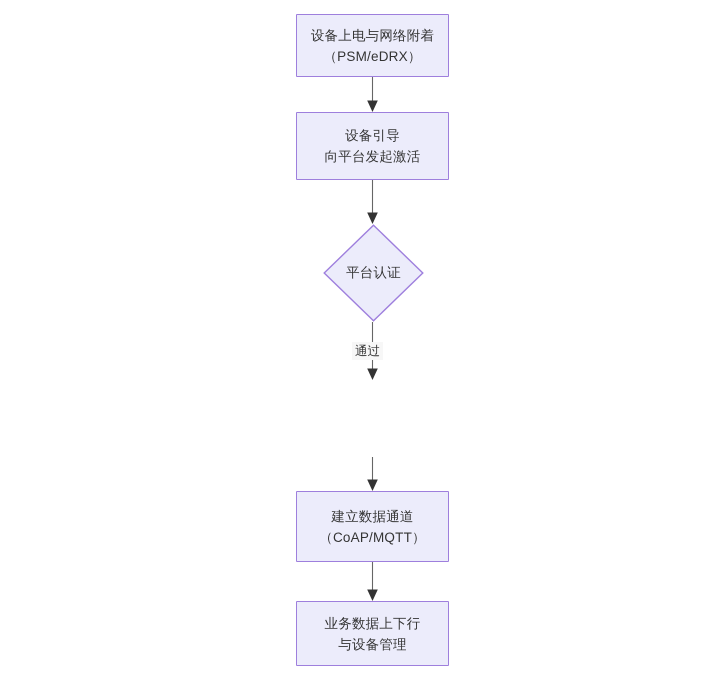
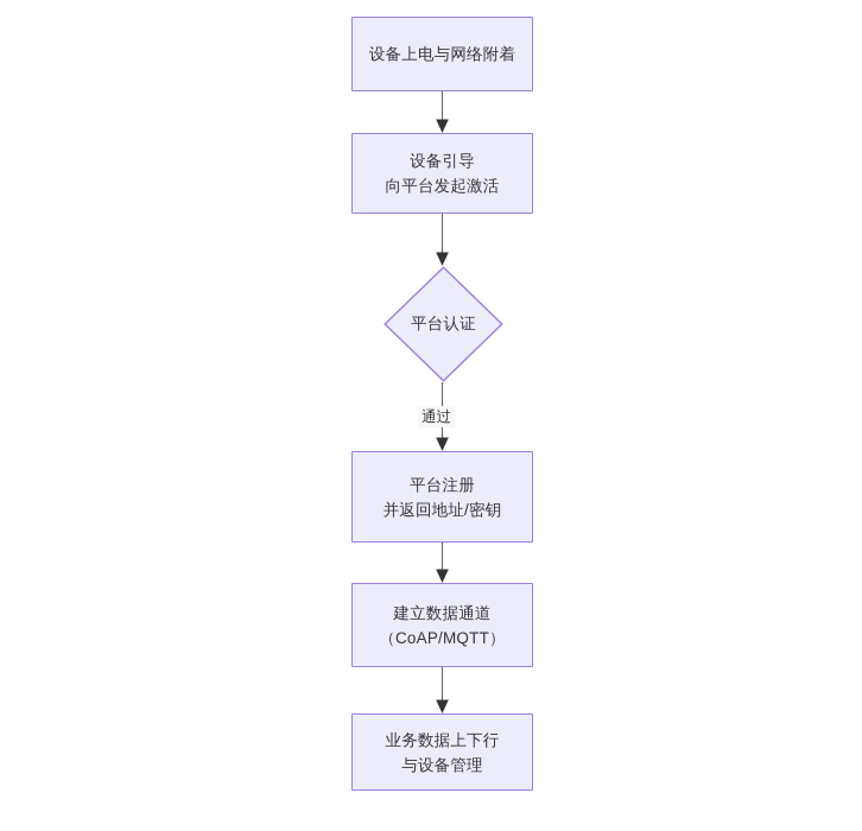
  设备上电与网络附着
- （PSM/eDRX）
  设备引导
  向平台发起激活
  平台认证
  通过
+ 平台注册
+ 并返回地址/密钥
  建立数据通道
  （CoAP/MQTT）
  业务数据上下行
  与设备管理
